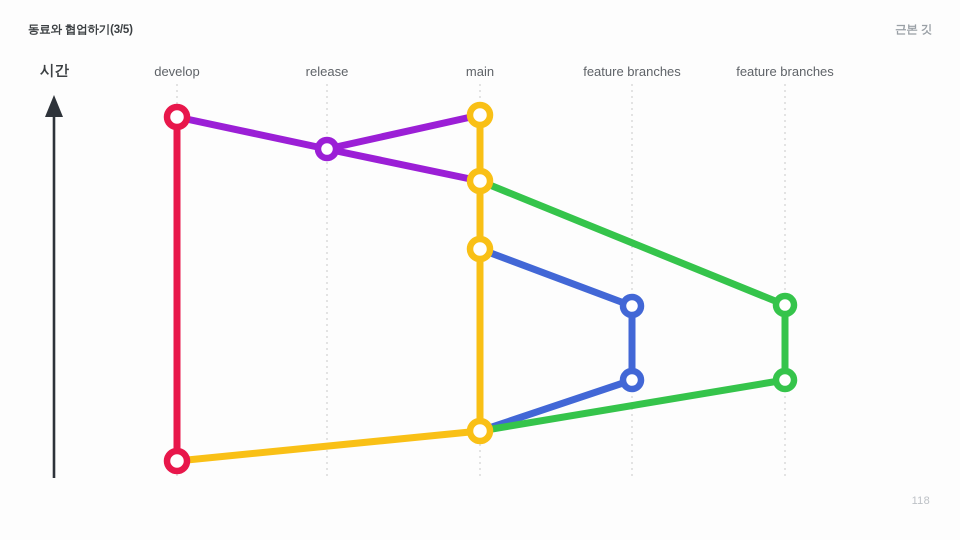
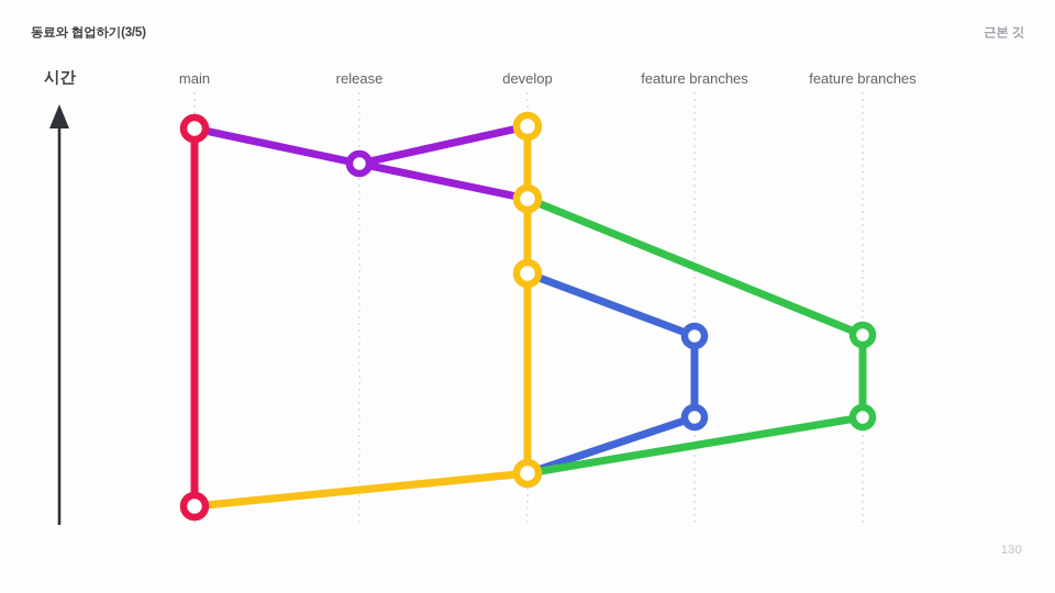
  동료와 협업하기(3/5)
  근본 깃
  시간
- develop
+ main
  release
- main
+ develop
  feature branches
  feature branches
- 118
+ 130
